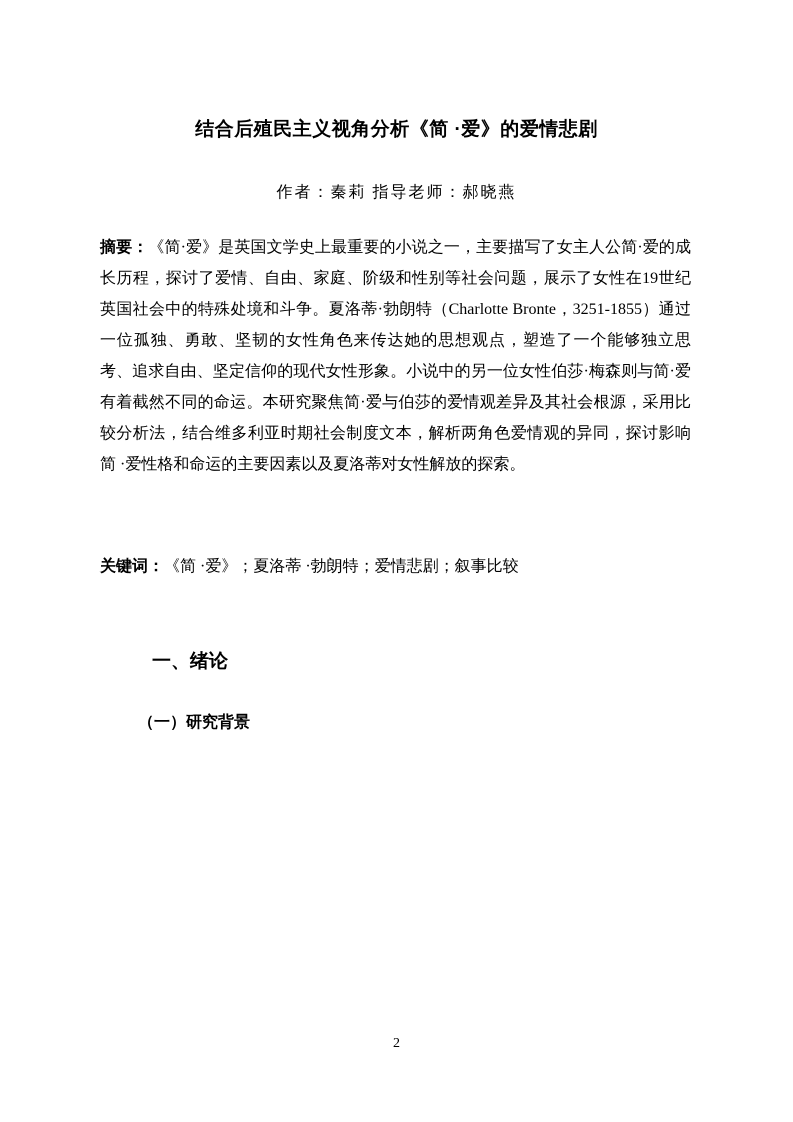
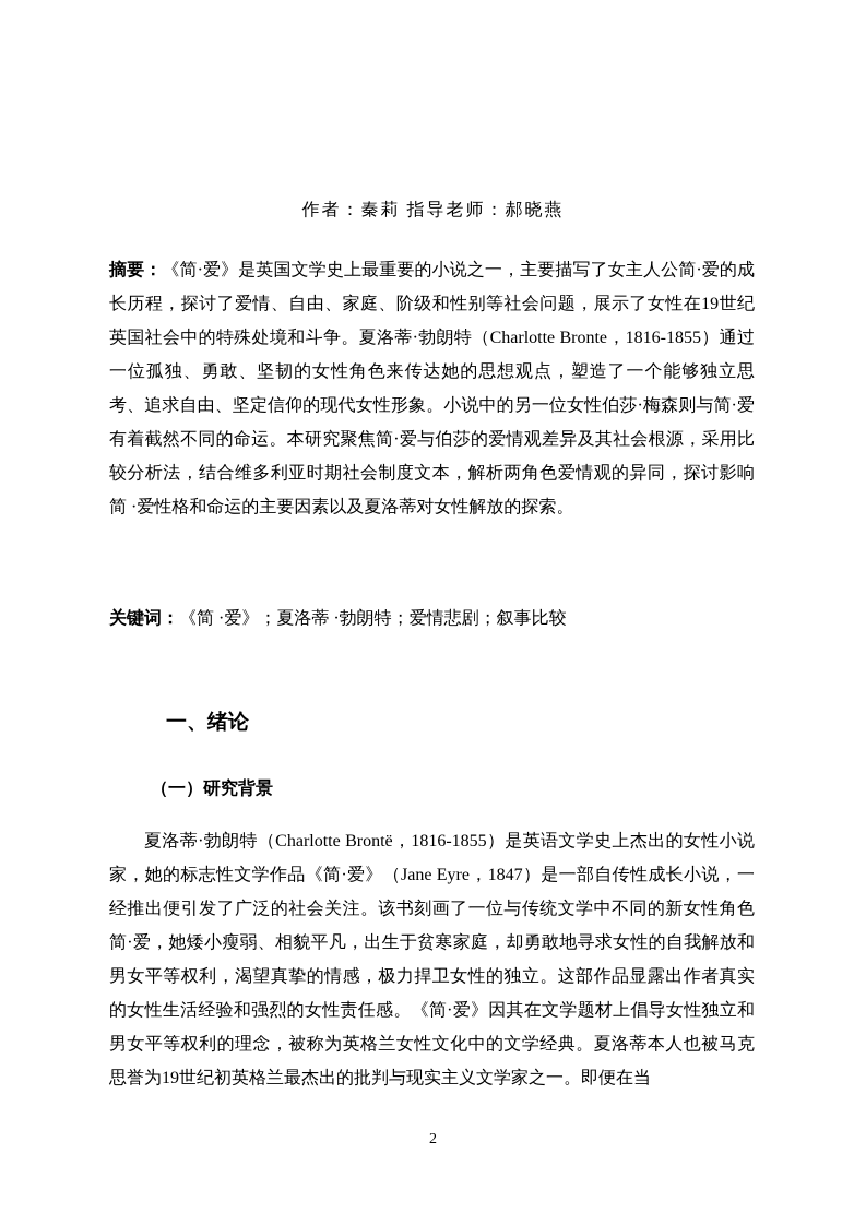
- 结合后殖民主义视角分析《简 ·爱》的爱情悲剧
  作者：秦莉 指导老师：郝晓燕
- 摘要：《简·爱》是英国文学史上最重要的小说之一，主要描写了女主人公简·爱的成长历程，探讨了爱情、自由、家庭、阶级和性别等社会问题，展示了女性在19世纪英国社会中的特殊处境和斗争。夏洛蒂·勃朗特（Charlotte Bronte，3251-1855）通过一位孤独、勇敢、坚韧的女性角色来传达她的思想观点，塑造了一个能够独立思考、追求自由、坚定信仰的现代女性形象。小说中的另一位女性伯莎·梅森则与简·爱有着截然不同的命运。本研究聚焦简·爱与伯莎的爱情观差异及其社会根源，采用比较分析法，结合维多利亚时期社会制度文本，解析两角色爱情观的异同，探讨影响简 ·爱性格和命运的主要因素以及夏洛蒂对女性解放的探索。
+ 摘要：《简·爱》是英国文学史上最重要的小说之一，主要描写了女主人公简·爱的成长历程，探讨了爱情、自由、家庭、阶级和性别等社会问题，展示了女性在19世纪英国社会中的特殊处境和斗争。夏洛蒂·勃朗特（Charlotte Bronte，1816-1855）通过一位孤独、勇敢、坚韧的女性角色来传达她的思想观点，塑造了一个能够独立思考、追求自由、坚定信仰的现代女性形象。小说中的另一位女性伯莎·梅森则与简·爱有着截然不同的命运。本研究聚焦简·爱与伯莎的爱情观差异及其社会根源，采用比较分析法，结合维多利亚时期社会制度文本，解析两角色爱情观的异同，探讨影响简 ·爱性格和命运的主要因素以及夏洛蒂对女性解放的探索。
  关键词：《简 ·爱》；夏洛蒂 ·勃朗特；爱情悲剧；叙事比较
  一、绪论
  （一）研究背景
+ 夏洛蒂·勃朗特（Charlotte Brontë，1816-1855）是英语文学史上杰出的女性小说家，她的标志性文学作品《简·爱》（Jane Eyre，1847）是一部自传性成长小说，一经推出便引发了广泛的社会关注。该书刻画了一位与传统文学中不同的新女性角色简·爱，她矮小瘦弱、相貌平凡，出生于贫寒家庭，却勇敢地寻求女性的自我解放和男女平等权利，渴望真挚的情感，极力捍卫女性的独立。这部作品显露出作者真实的女性生活经验和强烈的女性责任感。《简·爱》因其在文学题材上倡导女性独立和男女平等权利的理念，被称为英格兰女性文化中的文学经典。夏洛蒂本人也被马克思誉为19世纪初英格兰最杰出的批判与现实主义文学家之一。即便在当
  2
